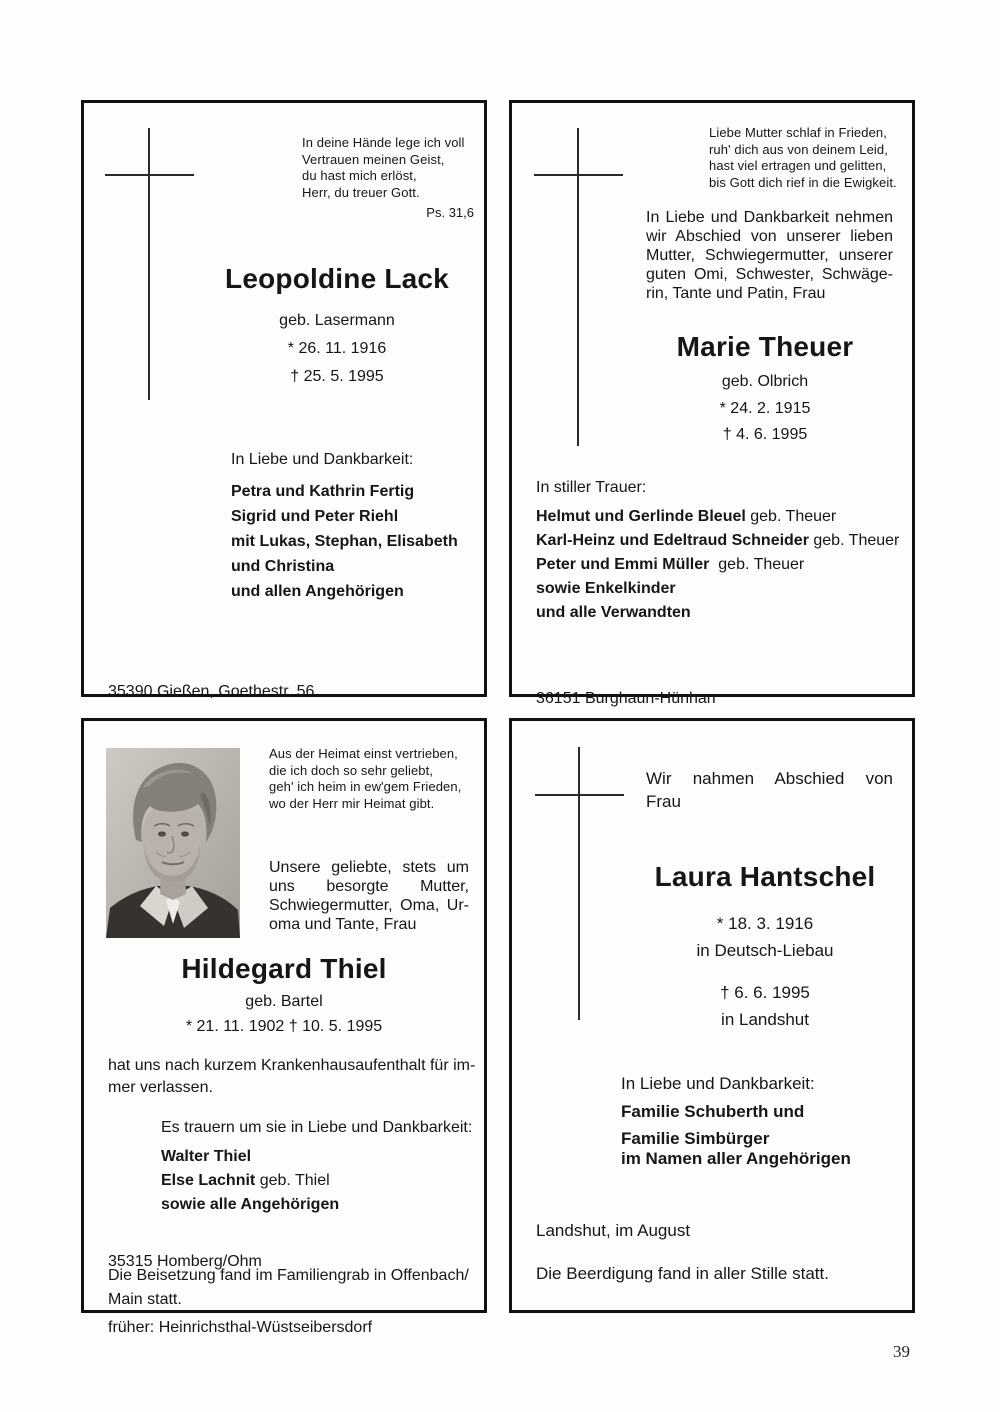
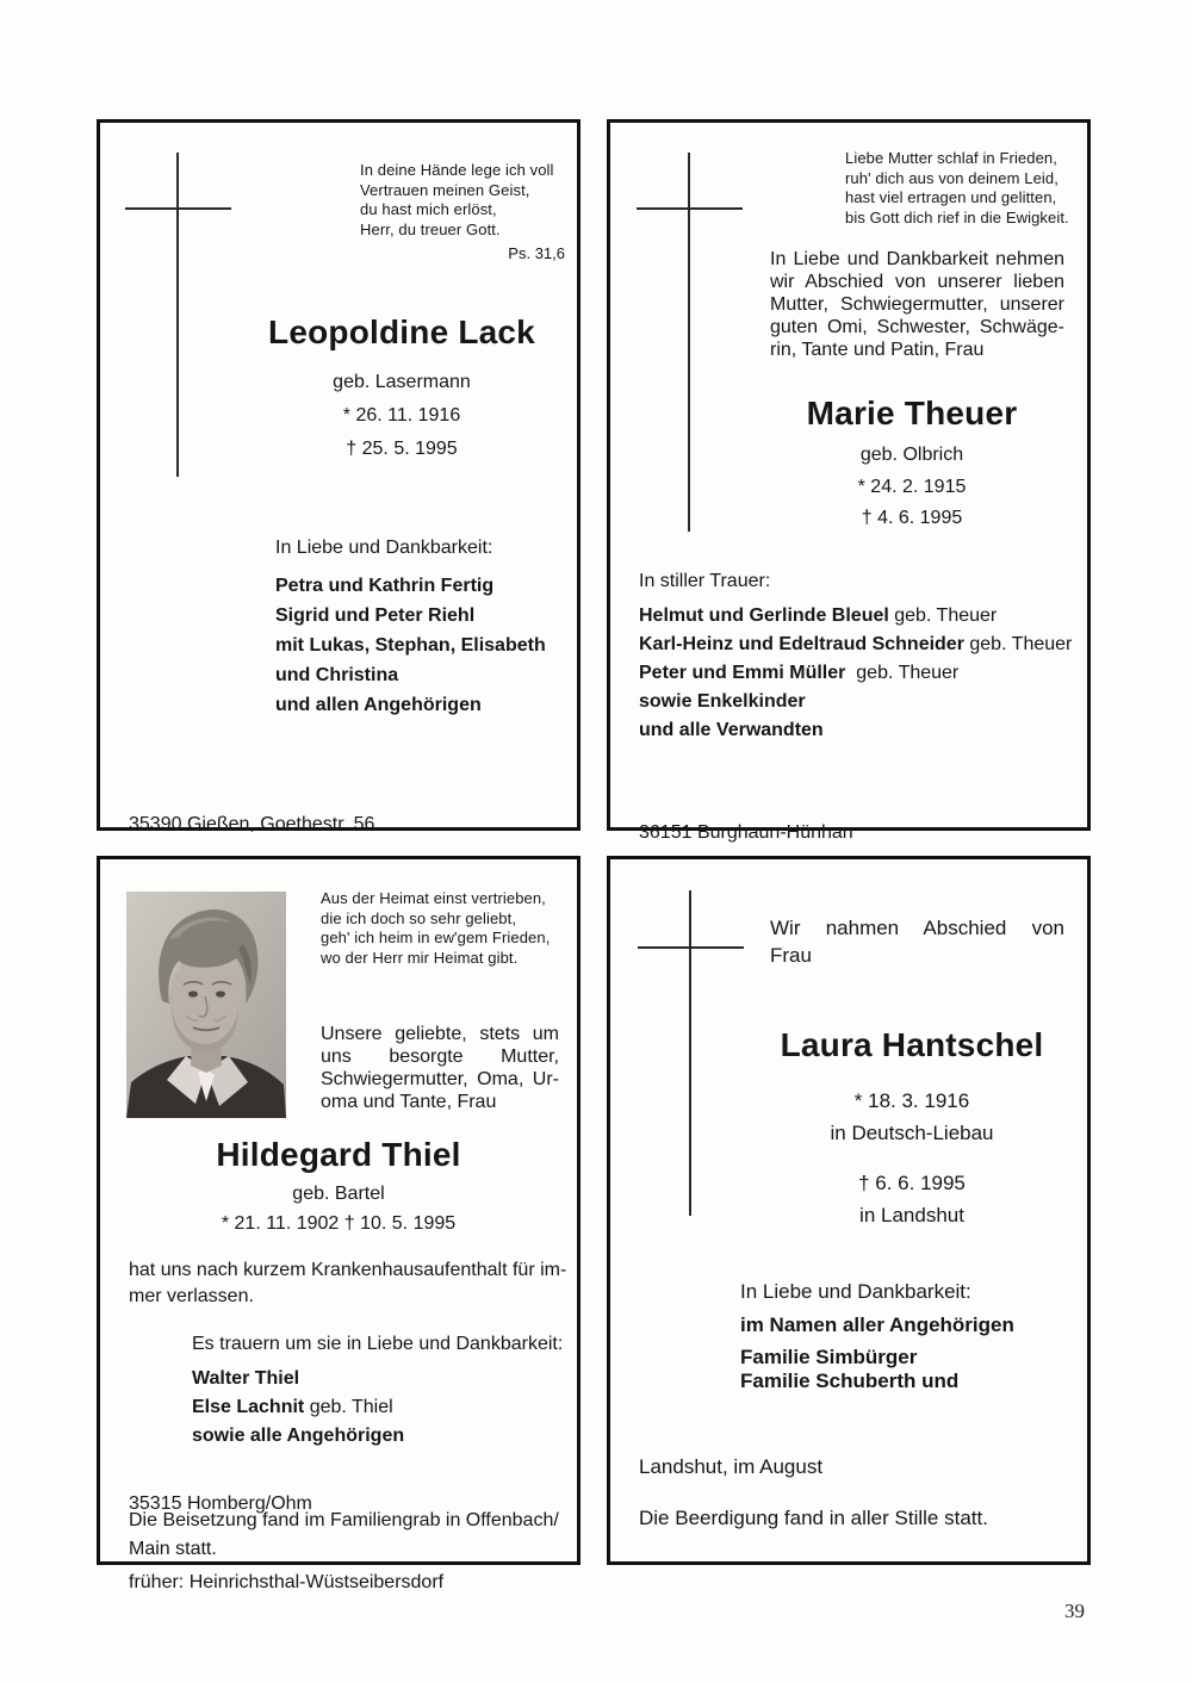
  In deine Hände lege ich voll
  Vertrauen meinen Geist,
  du hast mich erlöst,
  Herr, du treuer Gott.
  Ps. 31,6
  Leopoldine Lack
  geb. Lasermann
  * 26. 11. 1916
  † 25. 5. 1995
  In Liebe und Dankbarkeit:
  Petra und Kathrin Fertig
  Sigrid und Peter Riehl
  mit Lukas, Stephan, Elisabeth
  und Christina
  und allen Angehörigen
  35390 Gießen, Goethestr. 56
  Liebe Mutter schlaf in Frieden,
  ruh' dich aus von deinem Leid,
  hast viel ertragen und gelitten,
  bis Gott dich rief in die Ewigkeit.
  In Liebe und Dankbarkeit nehmen
  wir Abschied von unserer lieben
  Mutter, Schwiegermutter, unserer
  guten Omi, Schwester, Schwäge-
  rin, Tante und Patin, Frau
  Marie Theuer
  geb. Olbrich
  * 24. 2. 1915
  † 4. 6. 1995
  In stiller Trauer:
  Helmut und Gerlinde Bleuel geb. Theuer
  Karl-Heinz und Edeltraud Schneider geb. Theuer
  Peter und Emmi Müller geb. Theuer
  sowie Enkelkinder
  und alle Verwandten
  36151 Burghaun-Hünhan
  Aus der Heimat einst vertrieben,
  die ich doch so sehr geliebt,
  geh' ich heim in ew'gem Frieden,
  wo der Herr mir Heimat gibt.
  Unsere geliebte, stets um
  uns besorgte Mutter,
  Schwiegermutter, Oma, Ur-
  oma und Tante, Frau
  Hildegard Thiel
  geb. Bartel
  * 21. 11. 1902 † 10. 5. 1995
  hat uns nach kurzem Krankenhausaufenthalt für im-
  mer verlassen.
  Es trauern um sie in Liebe und Dankbarkeit:
  Walter Thiel
  Else Lachnit geb. Thiel
  sowie alle Angehörigen
  35315 Homberg/Ohm
  früher: Heinrichsthal-Wüstseibersdorf
  Die Beisetzung fand im Familiengrab in Offenbach/
  Main statt.
  Wir nahmen Abschied von
  Frau
  Laura Hantschel
  * 18. 3. 1916
  in Deutsch-Liebau
  † 6. 6. 1995
  in Landshut
  In Liebe und Dankbarkeit:
- Familie Schuberth und
+ im Namen aller Angehörigen
  Familie Simbürger
- im Namen aller Angehörigen
+ Familie Schuberth und
  Landshut, im August
  Die Beerdigung fand in aller Stille statt.
  39
